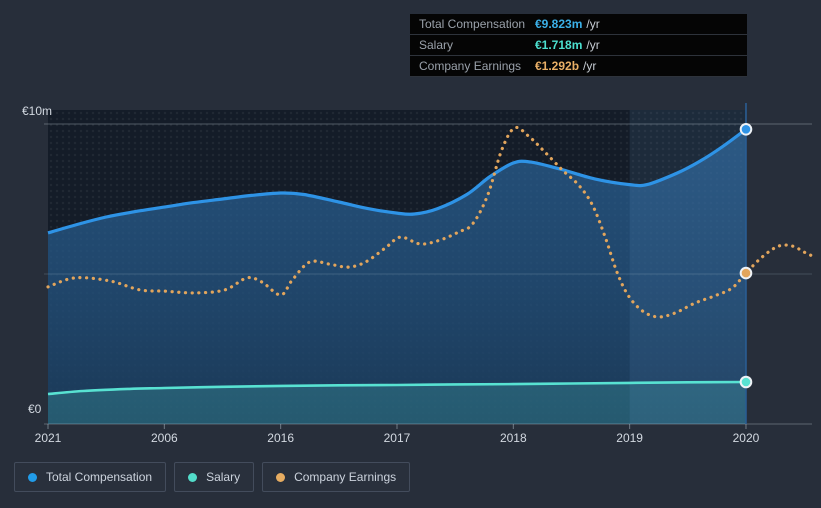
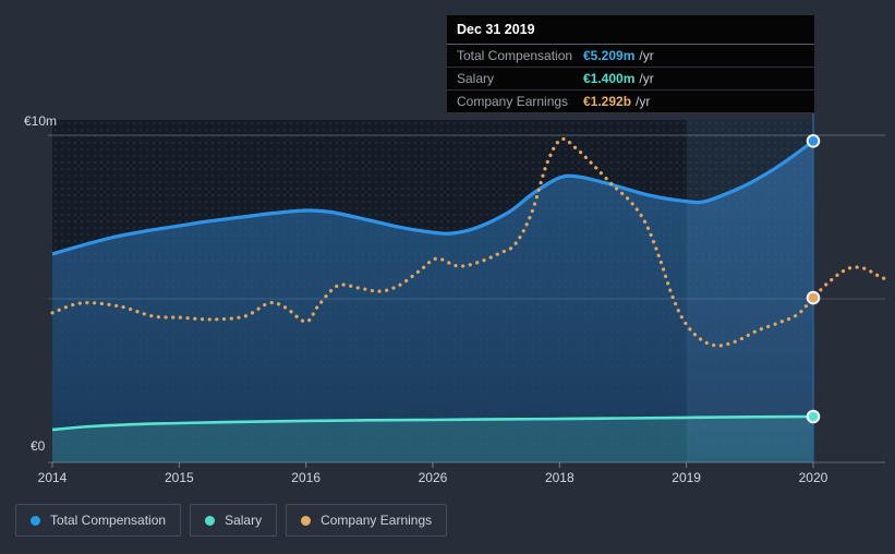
  €10m
  €0
- 2021
+ 2014
- 2006
+ 2015
  2016
- 2017
+ 2026
  2018
  2019
  2020
+ Dec 31 2019
  Total Compensation
- €9.823m
+ €5.209m
  /yr
  Salary
- €1.718m
+ €1.400m
  /yr
  Company Earnings
  €1.292b
  /yr
  Total Compensation
  Salary
  Company Earnings
